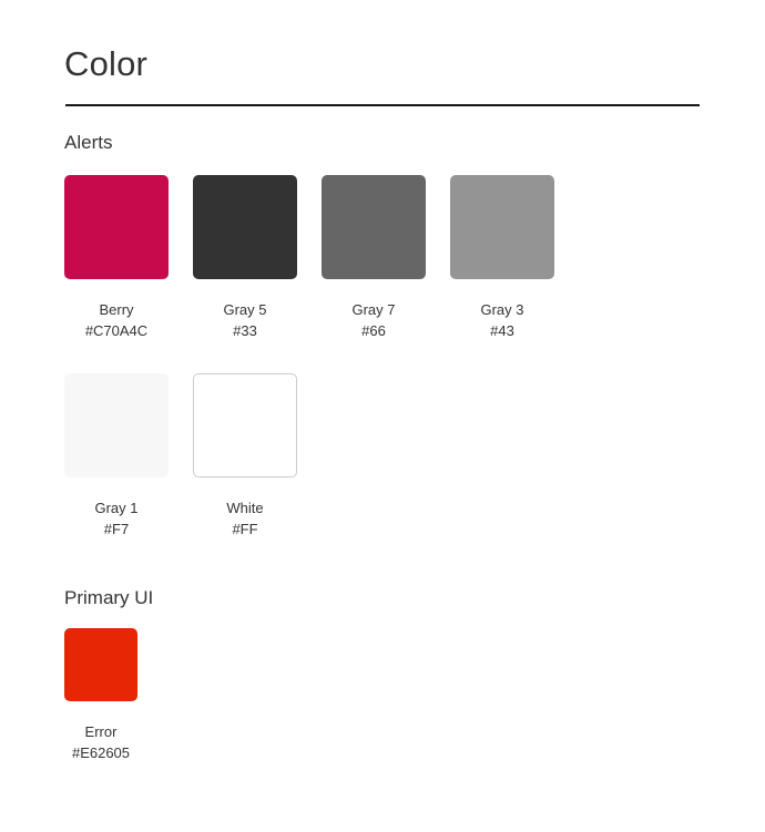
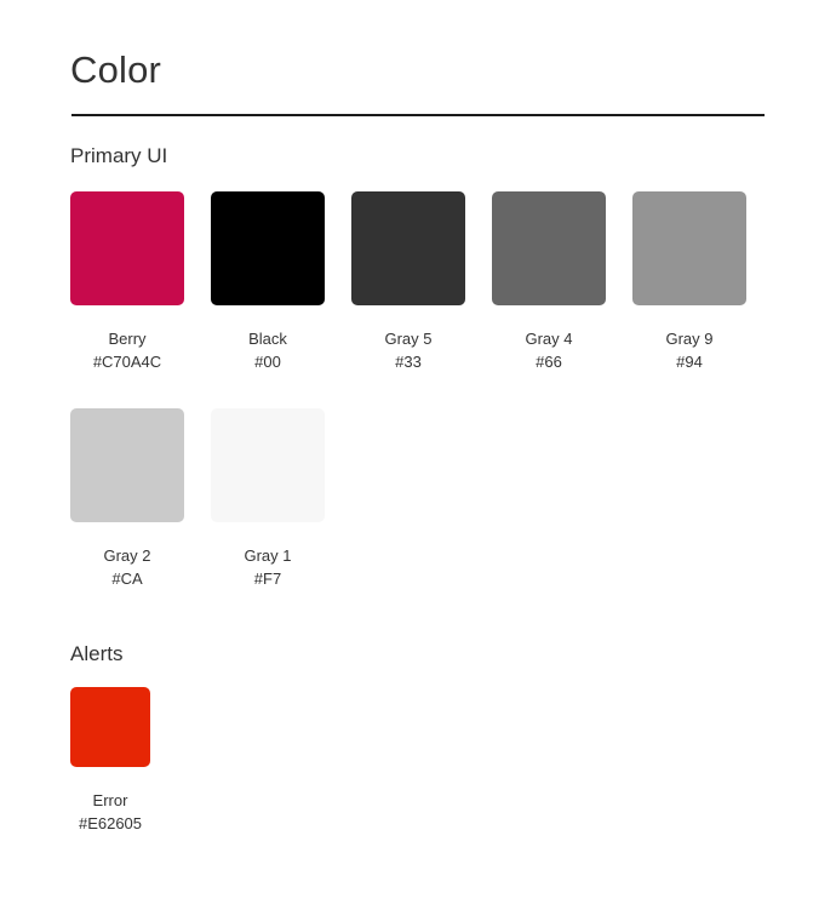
  Color
- Alerts
+ Primary UI
  Berry
  #C70A4C
+ Black
+ #00
  Gray 5
  #33
- Gray 7
+ Gray 4
  #66
- Gray 3
+ Gray 9
- #43
+ #94
+ Gray 2
+ #CA
  Gray 1
  #F7
- White
- #FF
- Primary UI
+ Alerts
  Error
  #E62605
